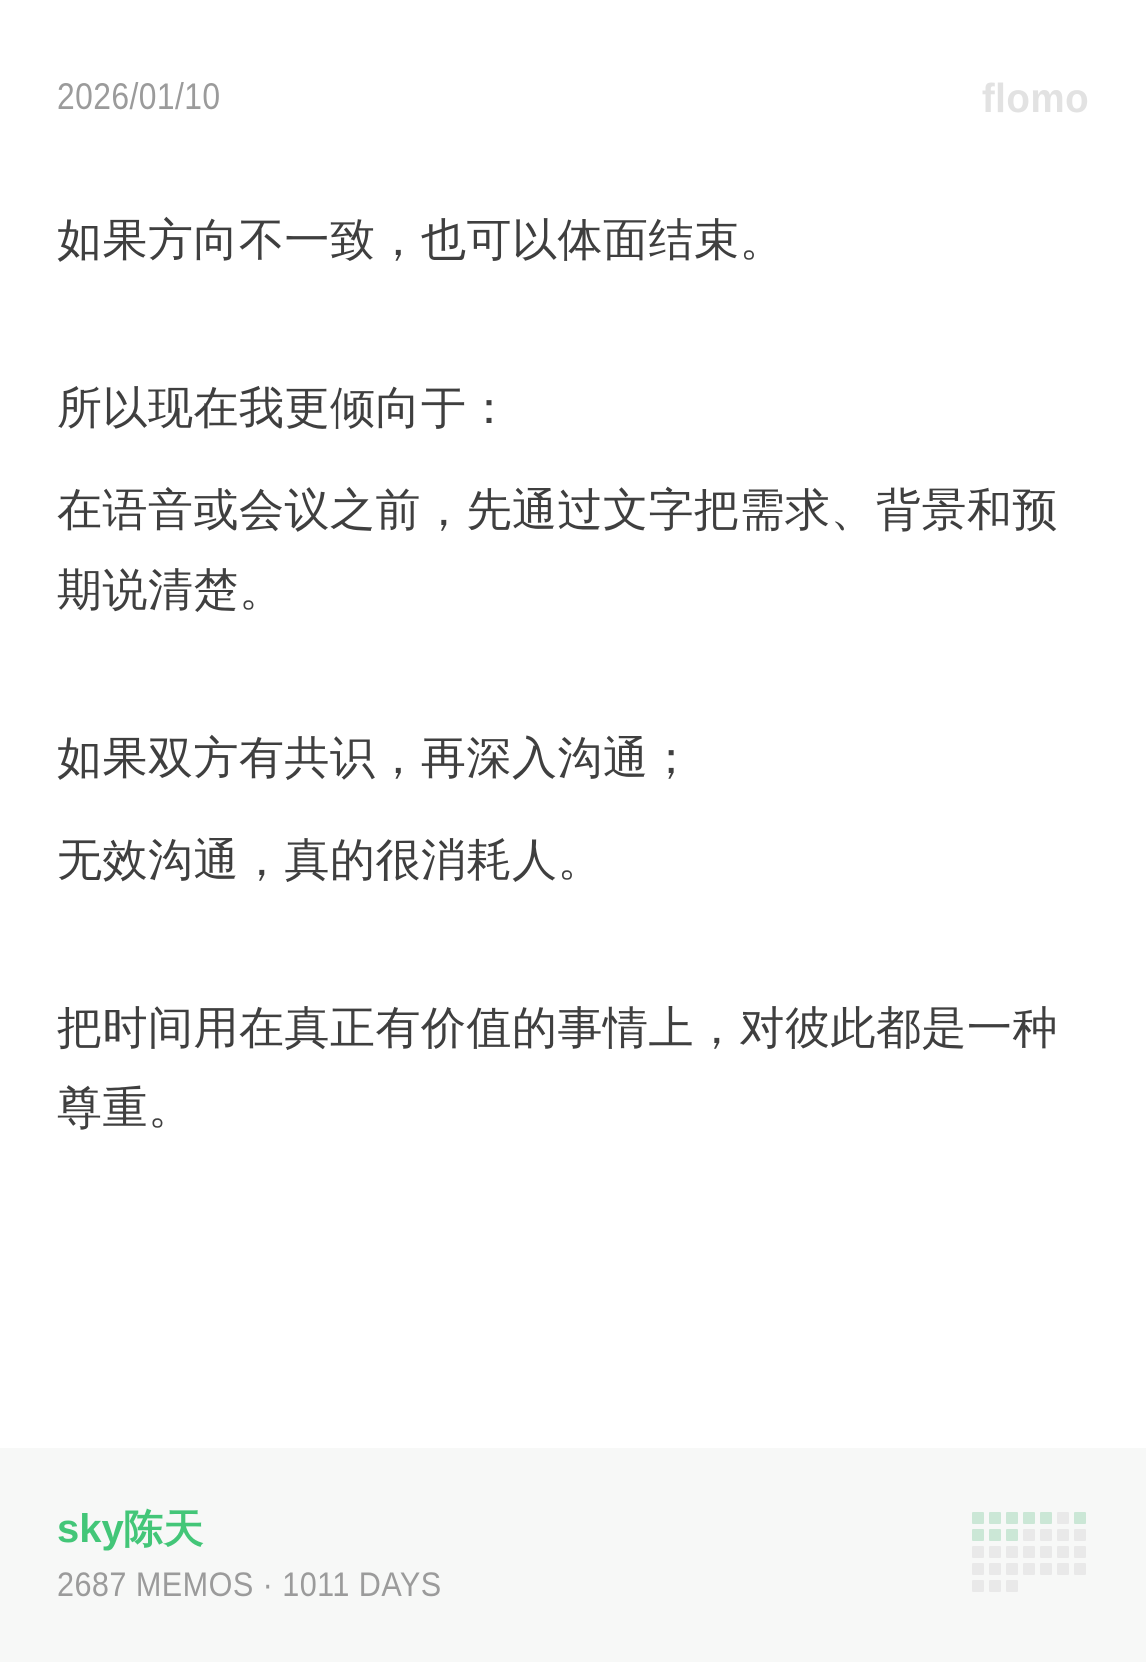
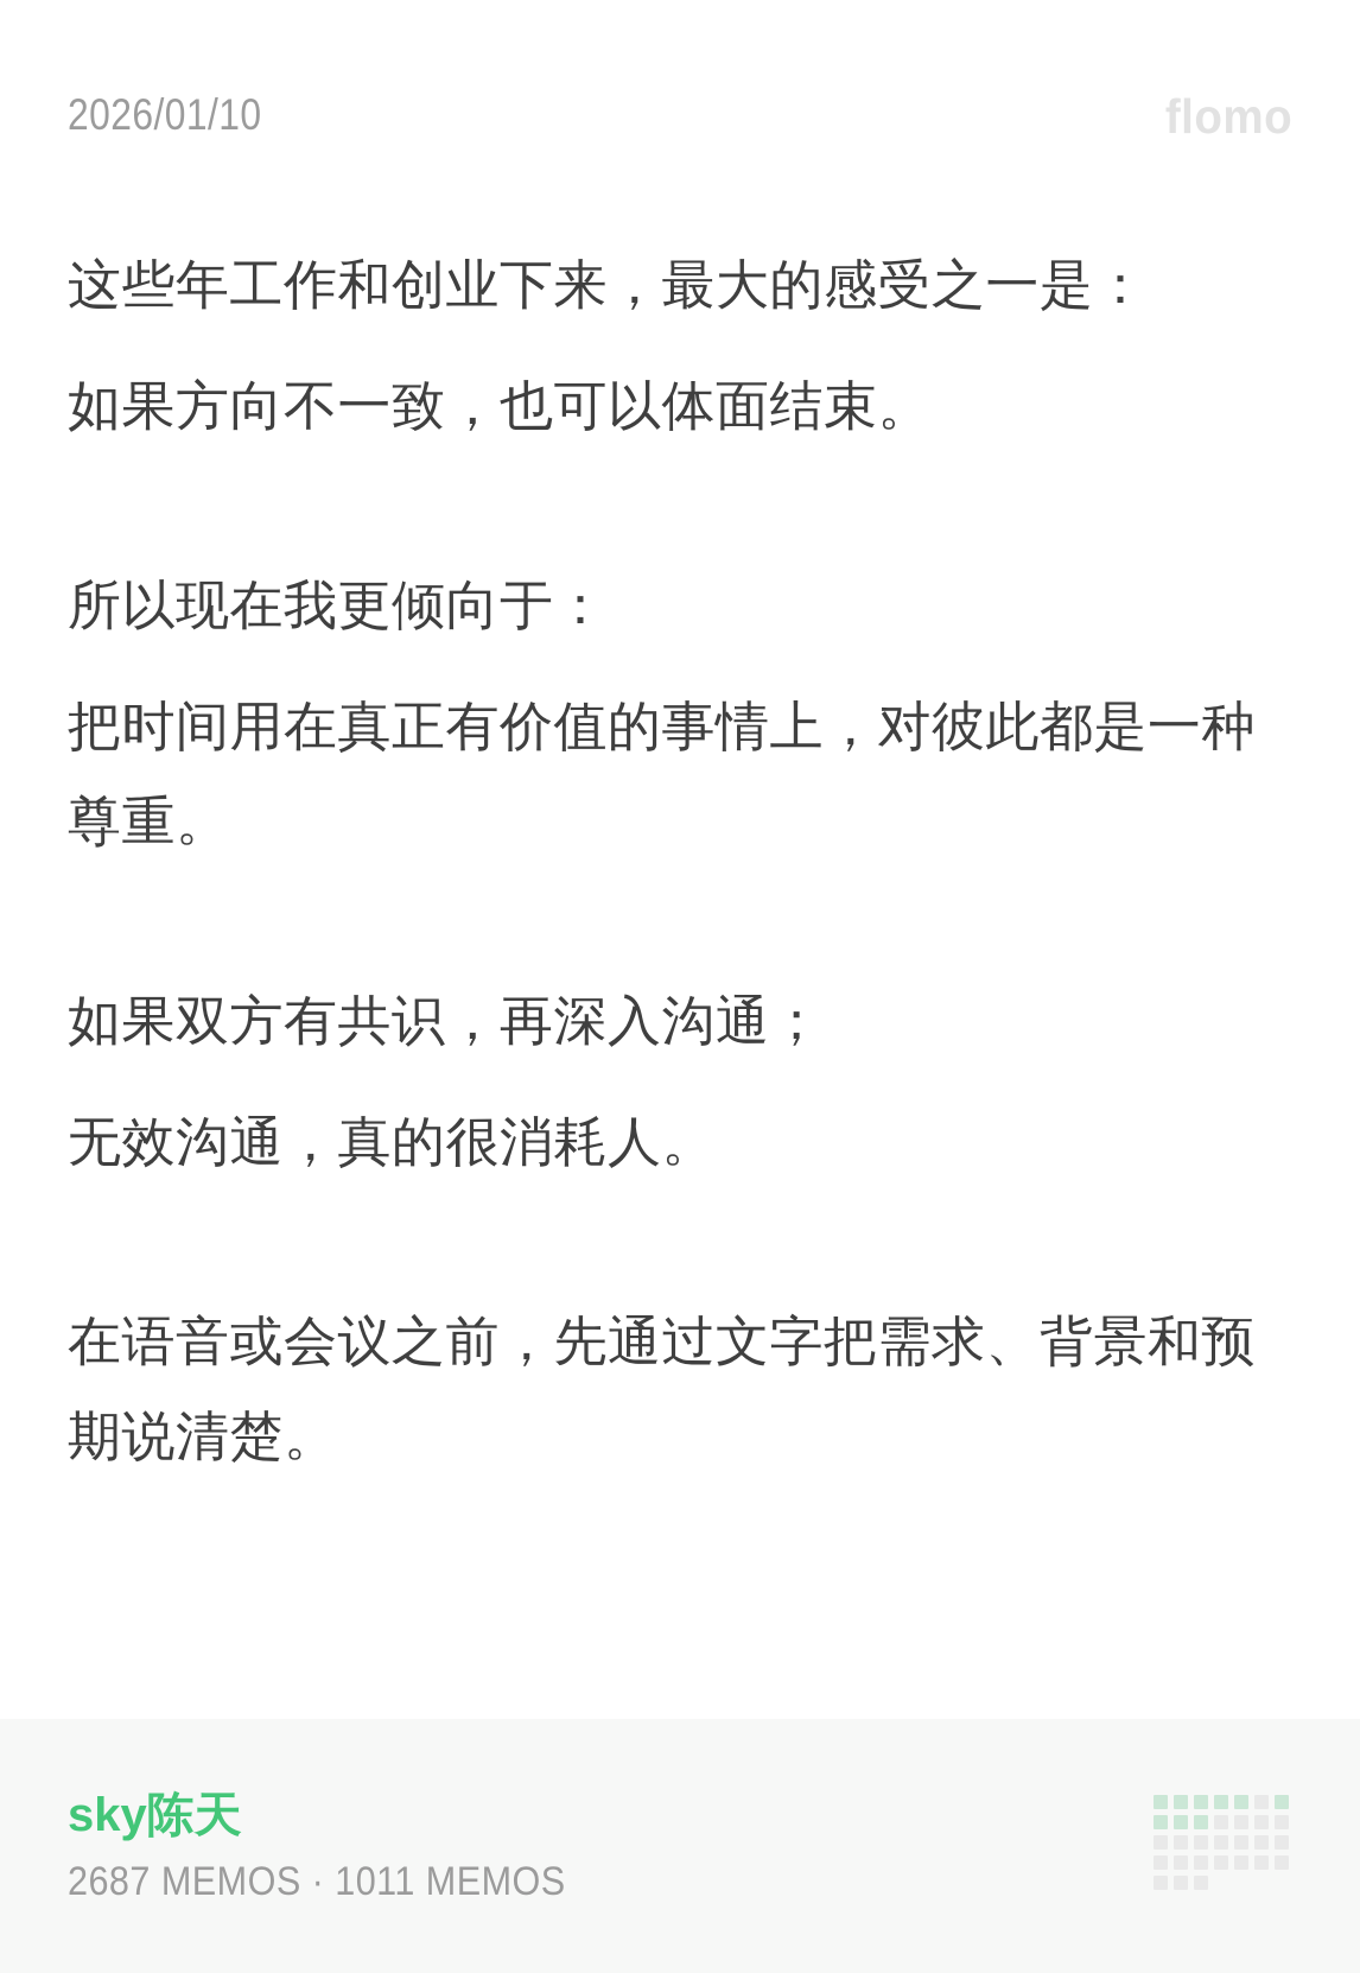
  2026/01/10
  flomo
+ 这些年工作和创业下来，最大的感受之一是：
  如果方向不一致，也可以体面结束。
  所以现在我更倾向于：
- 在语音或会议之前，先通过文字把需求、背景和预期说清楚。
+ 把时间用在真正有价值的事情上，对彼此都是一种尊重。
  如果双方有共识，再深入沟通；
  无效沟通，真的很消耗人。
- 把时间用在真正有价值的事情上，对彼此都是一种尊重。
+ 在语音或会议之前，先通过文字把需求、背景和预期说清楚。
  sky陈天
- 2687 MEMOS · 1011 DAYS
+ 2687 MEMOS · 1011 MEMOS
